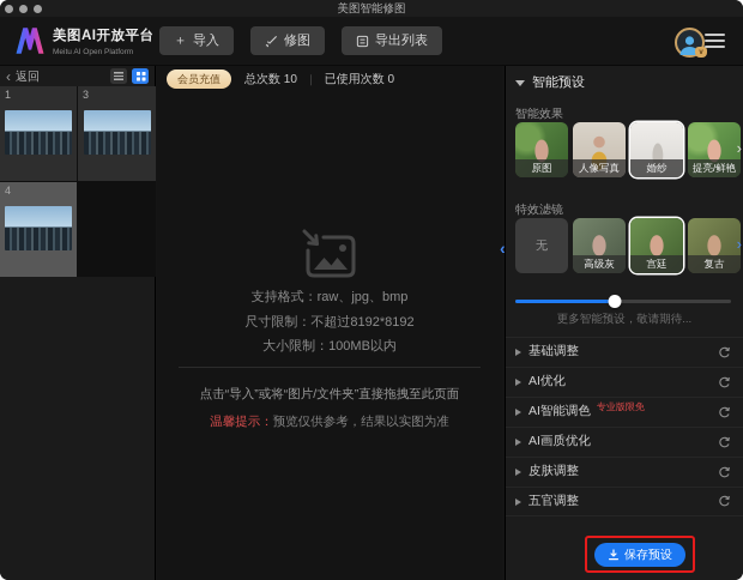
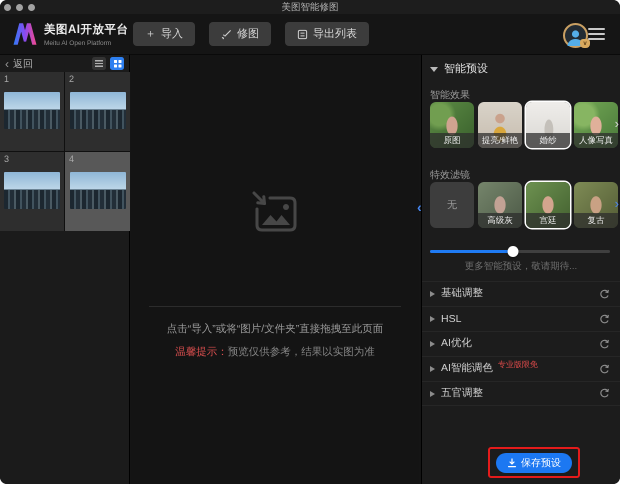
  美图智能修图
  美图AI开放平台
  ＋
  导入
  修图
  导出列表
  ‹
  返回
  1
+ 2
  3
  4
- 会员充值
- 总次数 10
- ｜
- 已使用次数 0
- 支持格式：raw、jpg、bmp
- 尺寸限制：不超过8192*8192
- 大小限制：100MB以内
  点击“导入”或将“图片/文件夹”直接拖拽至此页面
  温馨提示：预览仅供参考，结果以实图为准
  ‹
  智能预设
  智能效果
  原图
- 人像写真
+ 提亮/鲜艳
  婚纱
- 提亮/鲜艳
+ 人像写真
  ›
  特效滤镜
  无
  高级灰
  宫廷
  复古
  ›
  更多智能预设，敬请期待...
  基础调整
+ HSL
  AI优化
  AI智能调色
  专业版限免
- AI画质优化
- 皮肤调整
  五官调整
  保存预设
